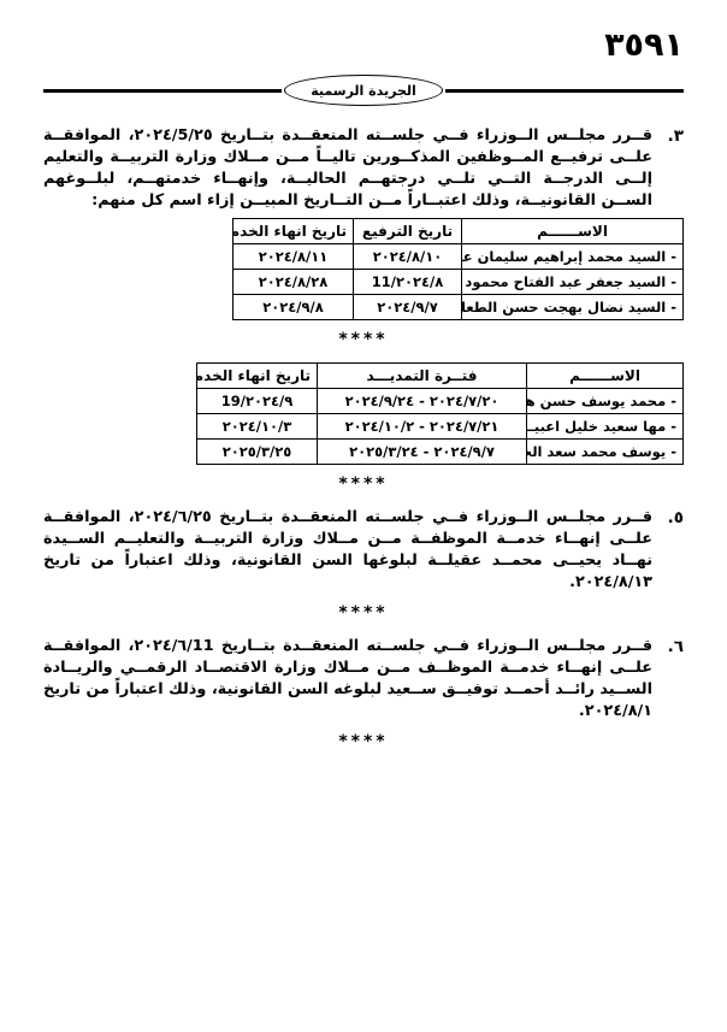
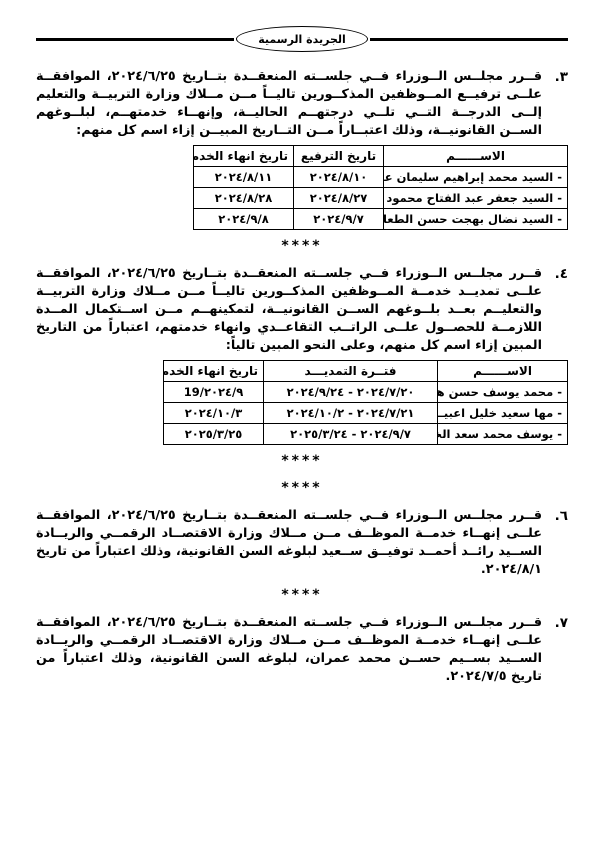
- ٣٥٩١
  الجريدة الرسمية
  ٣.
- قــرر مجلــس الــوزراء فــي جلســته المنعقــدة بتــاريخ ٢٠٢٤/5/٢٥، الموافقــة علــى ترفيــع المــوظفين المذكــورين تاليــاً مــن مــلاك وزارة التربيــة والتعليم إلــى الدرجــة التــي تلــي درجتهــم الحاليــة، وإنهــاء خدمتهــم، لبلــوغهم الســن القانونيــة، وذلك اعتبــاراً مــن التــاريخ المبيــن إزاء اسم كل منهم:
+ قــرر مجلــس الــوزراء فــي جلســته المنعقــدة بتــاريخ ٢٠٢٤/٦/٢٥، الموافقــة علــى ترفيــع المــوظفين المذكــورين تاليــاً مــن مــلاك وزارة التربيــة والتعليم إلــى الدرجــة التــي تلــي درجتهــم الحاليــة، وإنهــاء خدمتهــم، لبلــوغهم الســن القانونيــة، وذلك اعتبــاراً مــن التــاريخ المبيــن إزاء اسم كل منهم:
  الاســــــم	تاريخ الترفيع	تاريخ انهاء الخدم
  - السيد محمد إبراهيم سليمان عل	٢٠٢٤/٨/١٠	٢٠٢٤/٨/١١
- - السيد جعفر عبد الفتاح محمود	٢٠٢٤/٨/11	٢٠٢٤/٨/٢٨
+ - السيد جعفر عبد الفتاح محمود	٢٠٢٤/٨/٢٧	٢٠٢٤/٨/٢٨
  - السيد نضال بهجت حسن الطعا	٢٠٢٤/٩/٧	٢٠٢٤/٩/٨
  ****
+ ٤.
+ قــرر مجلــس الــوزراء فــي جلســته المنعقــدة بتــاريخ ٢٠٢٤/٦/٢٥، الموافقــة علــى تمديــد خدمــة المــوظفين المذكــورين تاليــاً مــن مــلاك وزارة التربيــة والتعليــم بعــد بلــوغهم الســن القانونيــة، لتمكينهــم مــن اســتكمال المــدة اللازمــة للحصــول علــى الراتــب التقاعــدي وانهاء خدمتهم، اعتباراً من التاريخ المبين إزاء اسم كل منهم، وعلى النحو المبين تالياً:
  الاســــــم	فتــرة التمديـــد	تاريخ انهاء الخدم
  - محمد يوسف حسن ه	٢٠٢٤/٧/٢٠ - ٢٠٢٤/٩/٢٤	٢٠٢٤/٩/19
  - مها سعيد خليل اعبيــ	٢٠٢٤/٧/٢١ - ٢٠٢٤/١٠/٢	٢٠٢٤/١٠/٣
  - يوسف محمد سعد الخ	٢٠٢٤/٩/٧ - ٢٠٢٥/٣/٢٤	٢٠٢٥/٣/٢٥
  ****
- ٥.
- قــرر مجلــس الــوزراء فــي جلســته المنعقــدة بتــاريخ ٢٠٢٤/٦/٢٥، الموافقــة علــى إنهــاء خدمــة الموظفــة مــن مــلاك وزارة التربيــة والتعليــم الســيدة نهــاد يحيــى محمــد عقيلــة لبلوغها السن القانونية، وذلك اعتباراً من تاريخ ٢٠٢٤/٨/١٣.
  ****
  ٦.
- قــرر مجلــس الــوزراء فــي جلســته المنعقــدة بتــاريخ ٢٠٢٤/٦/11، الموافقــة علــى إنهــاء خدمــة الموظــف مــن مــلاك وزارة الاقتصــاد الرقمــي والريــادة الســيد رائــد أحمــد توفيــق ســعيد لبلوغه السن القانونية، وذلك اعتباراً من تاريخ ٢٠٢٤/٨/١.
+ قــرر مجلــس الــوزراء فــي جلســته المنعقــدة بتــاريخ ٢٠٢٤/٦/٢٥، الموافقــة علــى إنهــاء خدمــة الموظــف مــن مــلاك وزارة الاقتصــاد الرقمــي والريــادة الســيد رائــد أحمــد توفيــق ســعيد لبلوغه السن القانونية، وذلك اعتباراً من تاريخ ٢٠٢٤/٨/١.
  ****
+ ٧.
+ قــرر مجلــس الــوزراء فــي جلســته المنعقــدة بتــاريخ ٢٠٢٤/٦/٢٥، الموافقــة علــى إنهــاء خدمــة الموظــف مــن مــلاك وزارة الاقتصــاد الرقمــي والريــادة الســيد بســيم حســن محمد عمران، لبلوغه السن القانونية، وذلك اعتباراً من تاريخ ٢٠٢٤/٧/٥.
